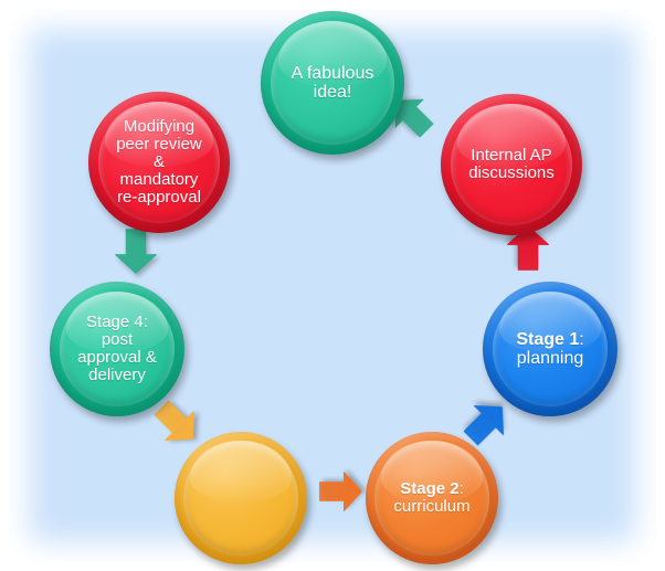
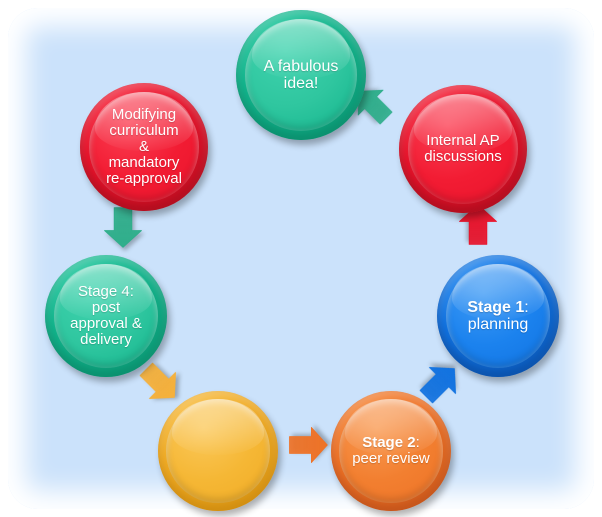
  A fabulous
  idea!
  Internal AP
  discussions
  Stage 1:
  planning
  Stage 2:
- curriculum
+ peer review
  Stage 4:
  post
  approval &
  delivery
  Modifying
- peer review
+ curriculum
  &
  mandatory
  re-approval
